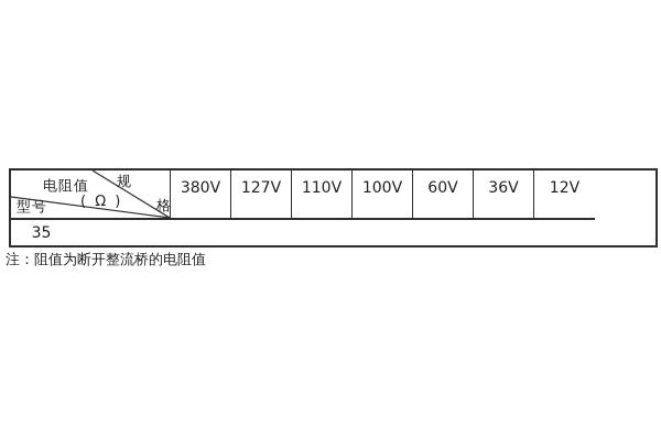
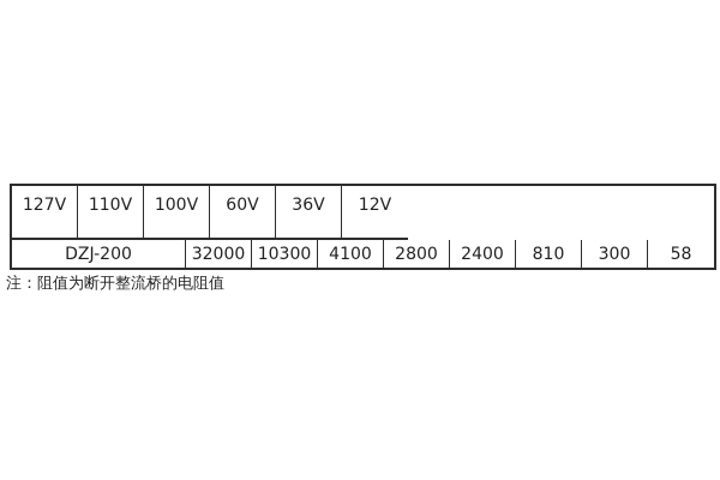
- 规
- 格
- 电阻值
- ( Ω )
- 型号
- 380V
  127V
  110V
  100V
  60V
  36V
  12V
+ DZJ-200
+ 32000
+ 10300
+ 4100
+ 2800
+ 2400
+ 810
+ 300
- 35
+ 58
  注：阻值为断开整流桥的电阻值
